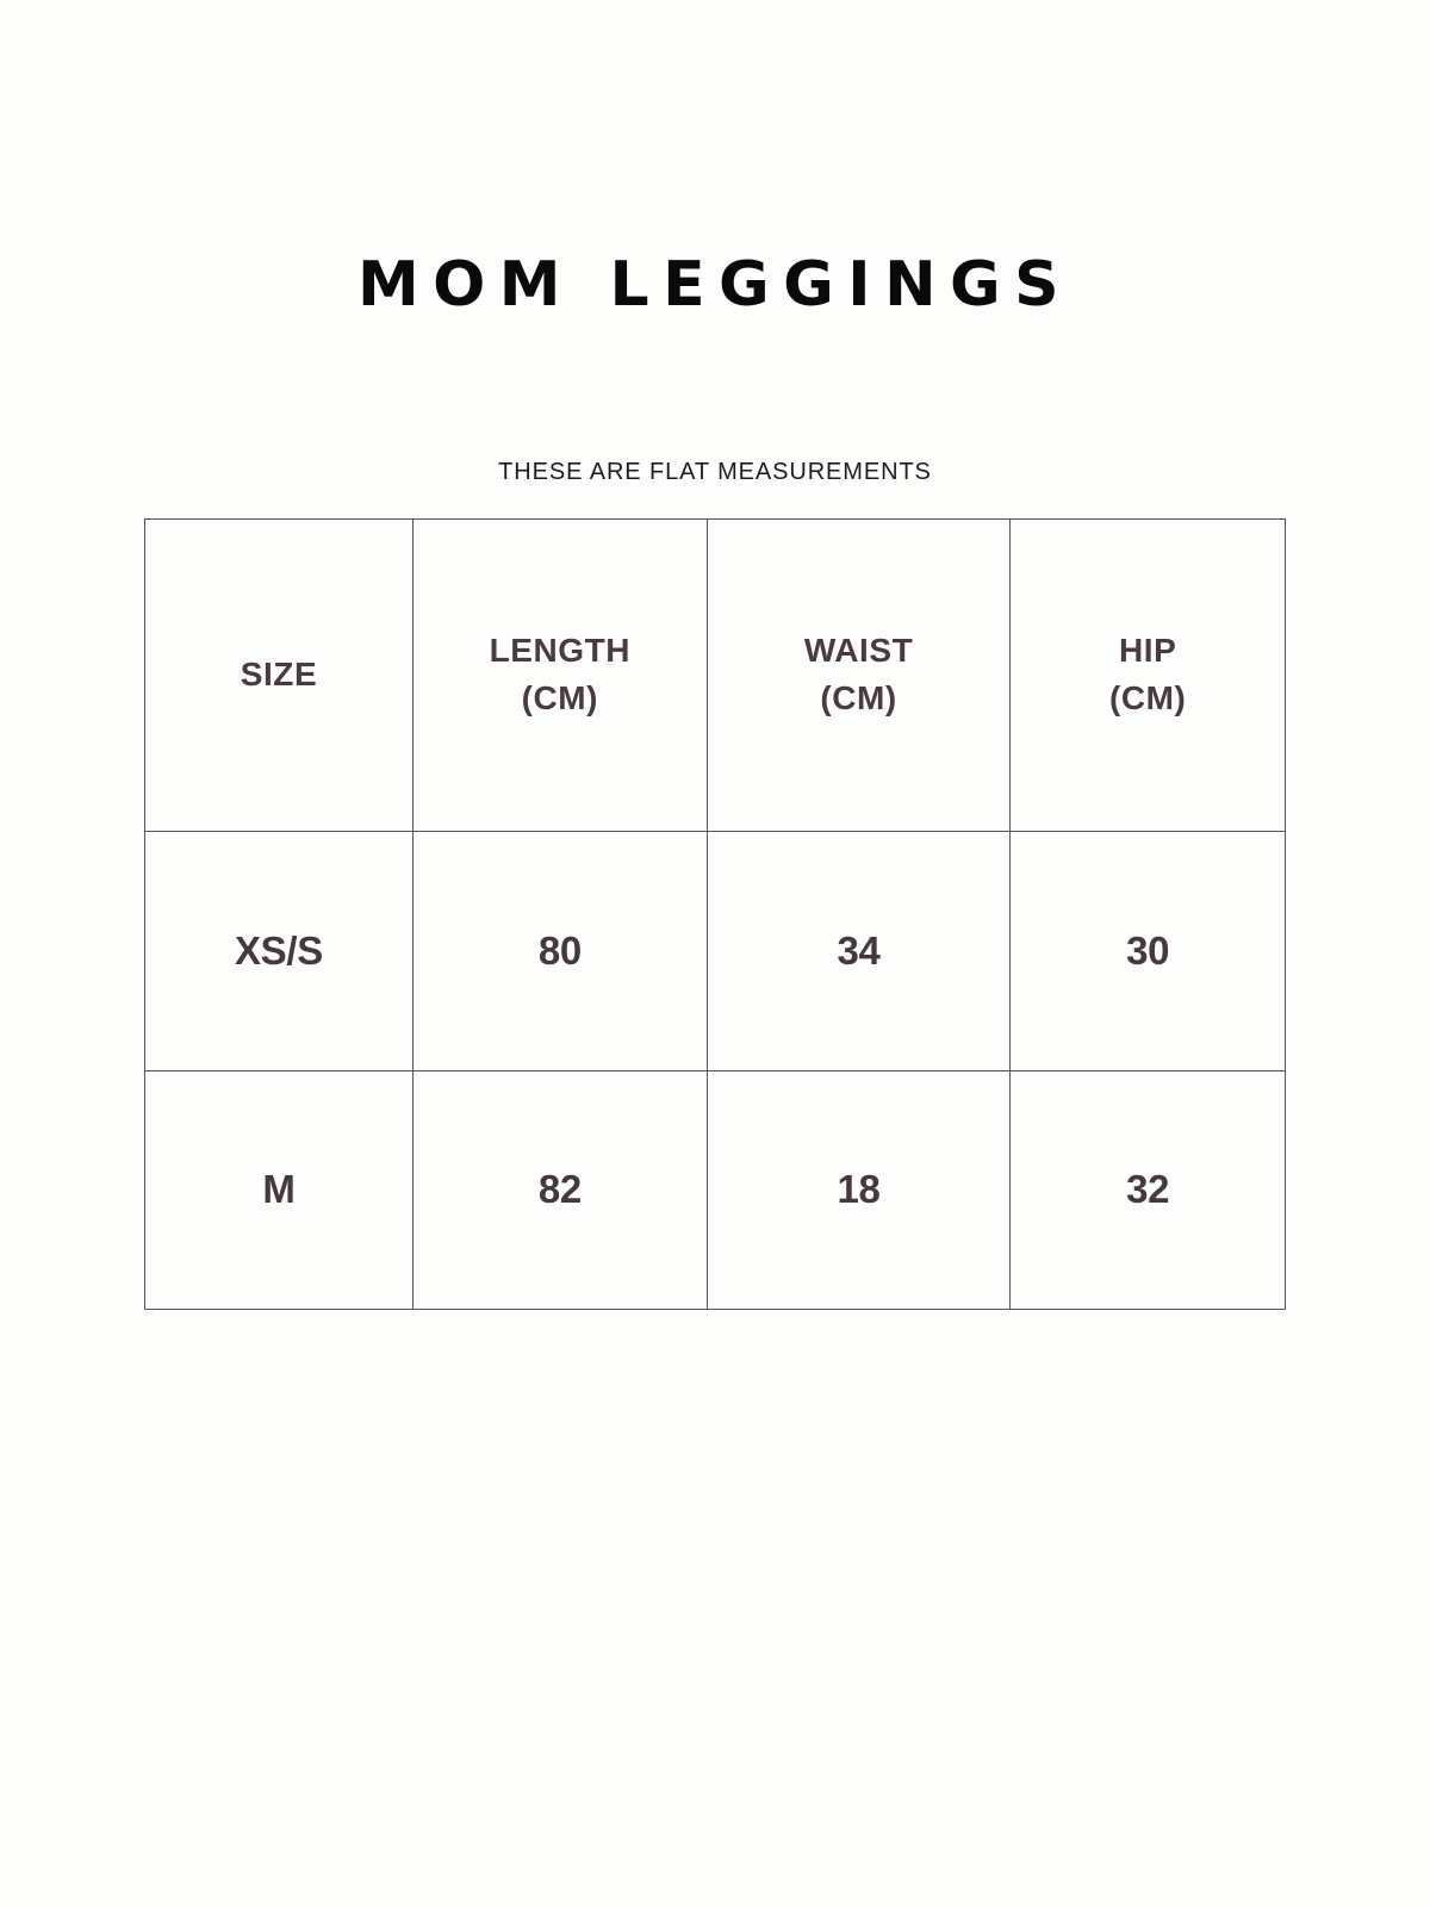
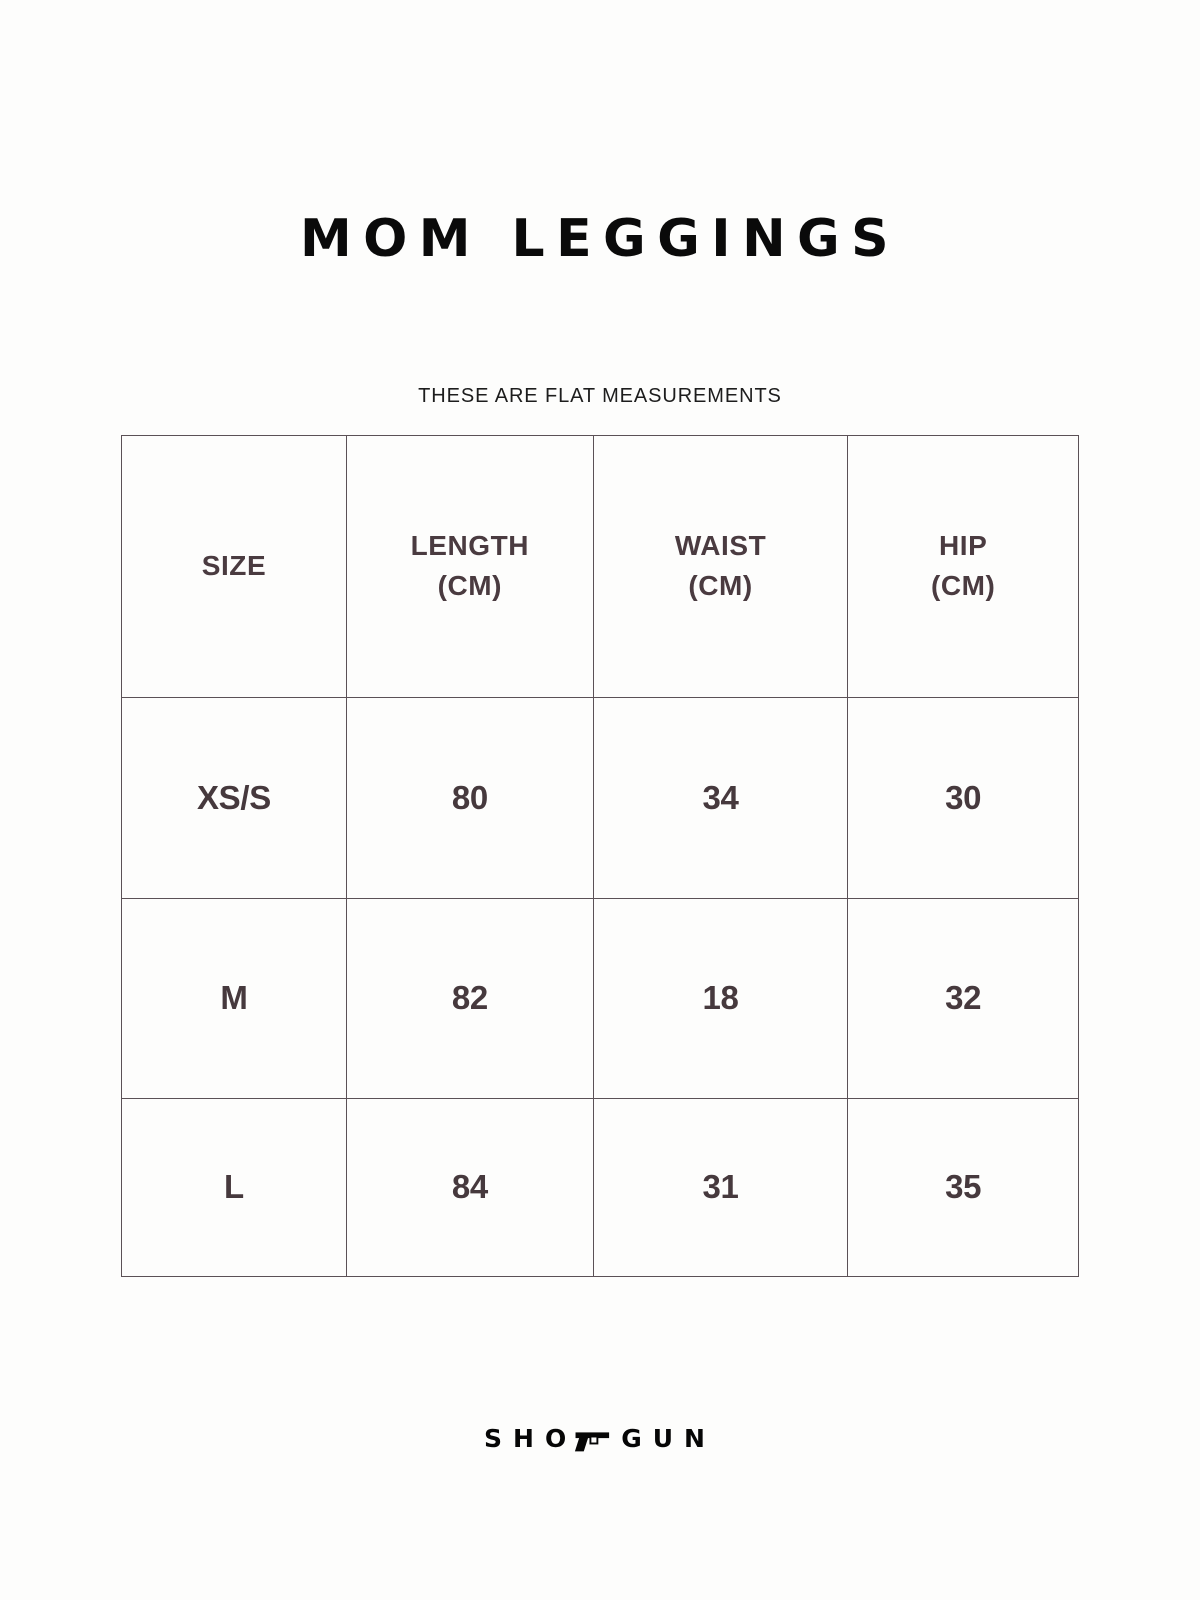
  MOM LEGGINGS
  THESE ARE FLAT MEASUREMENTS
  SIZE	LENGTH (CM)	WAIST (CM)	HIP (CM)
  XS/S	80	34	30
  M	82	18	32
+ L	84	31	35
+ SHO
+ GUN
